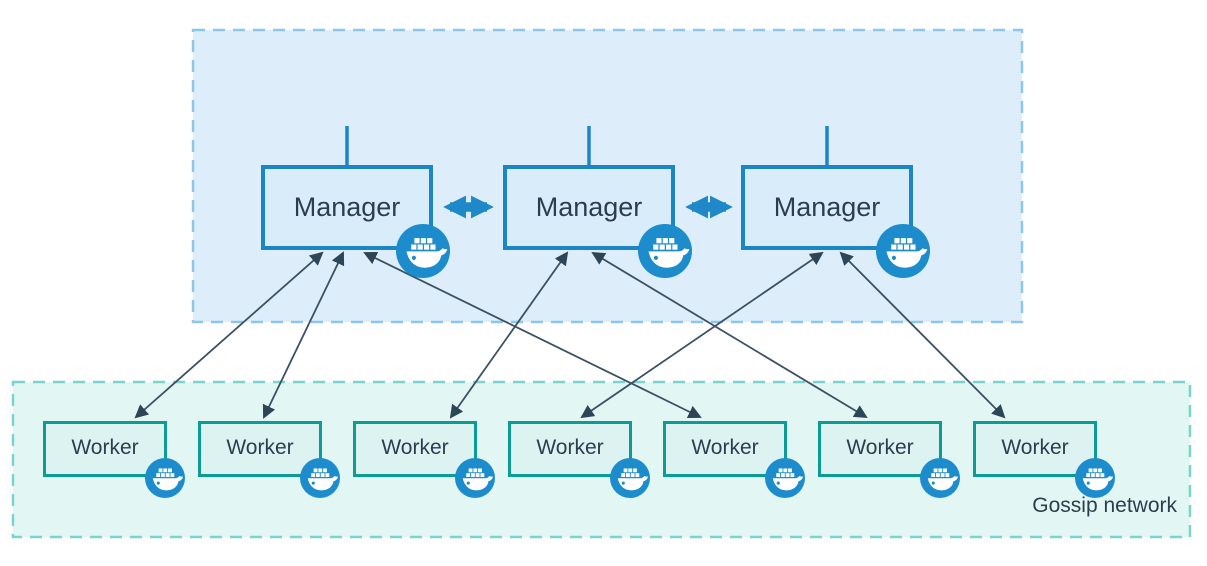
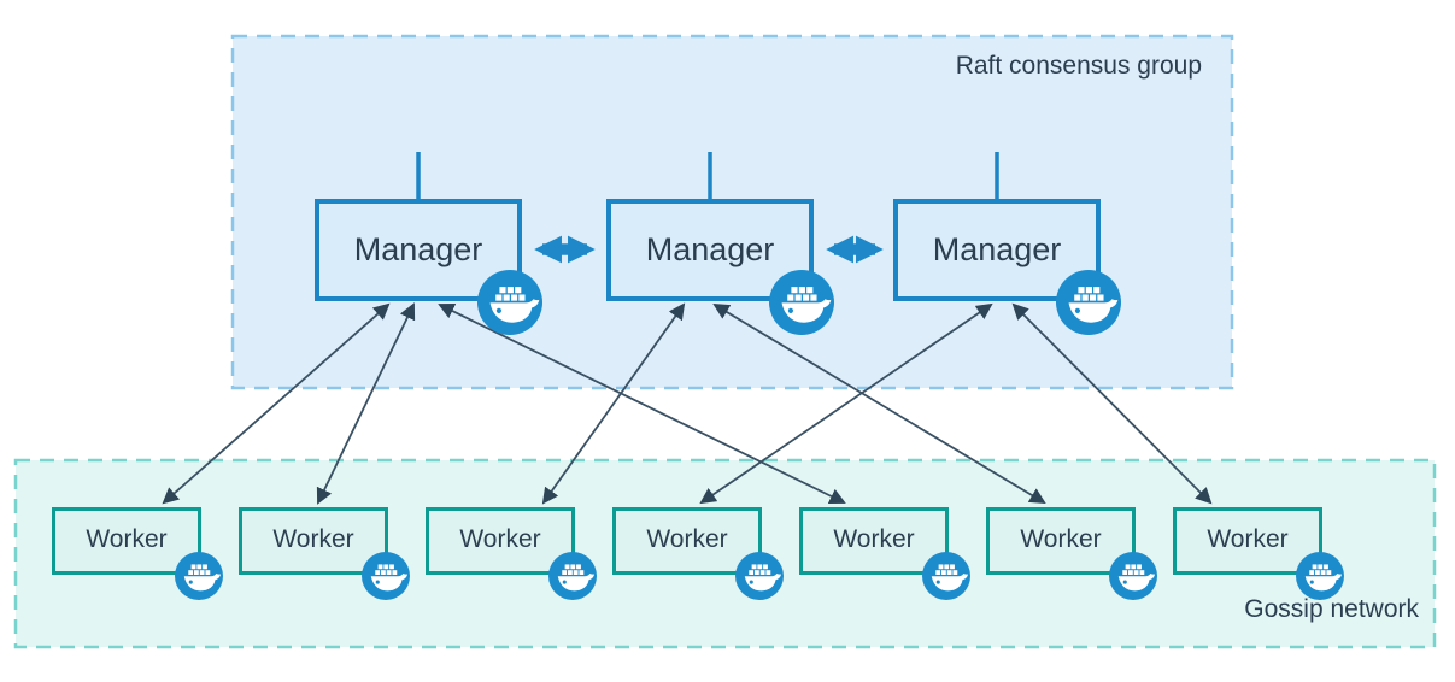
+ Raft consensus group
  Gossip network
  Manager
  Manager
  Manager
  Worker
  Worker
  Worker
  Worker
  Worker
  Worker
  Worker
